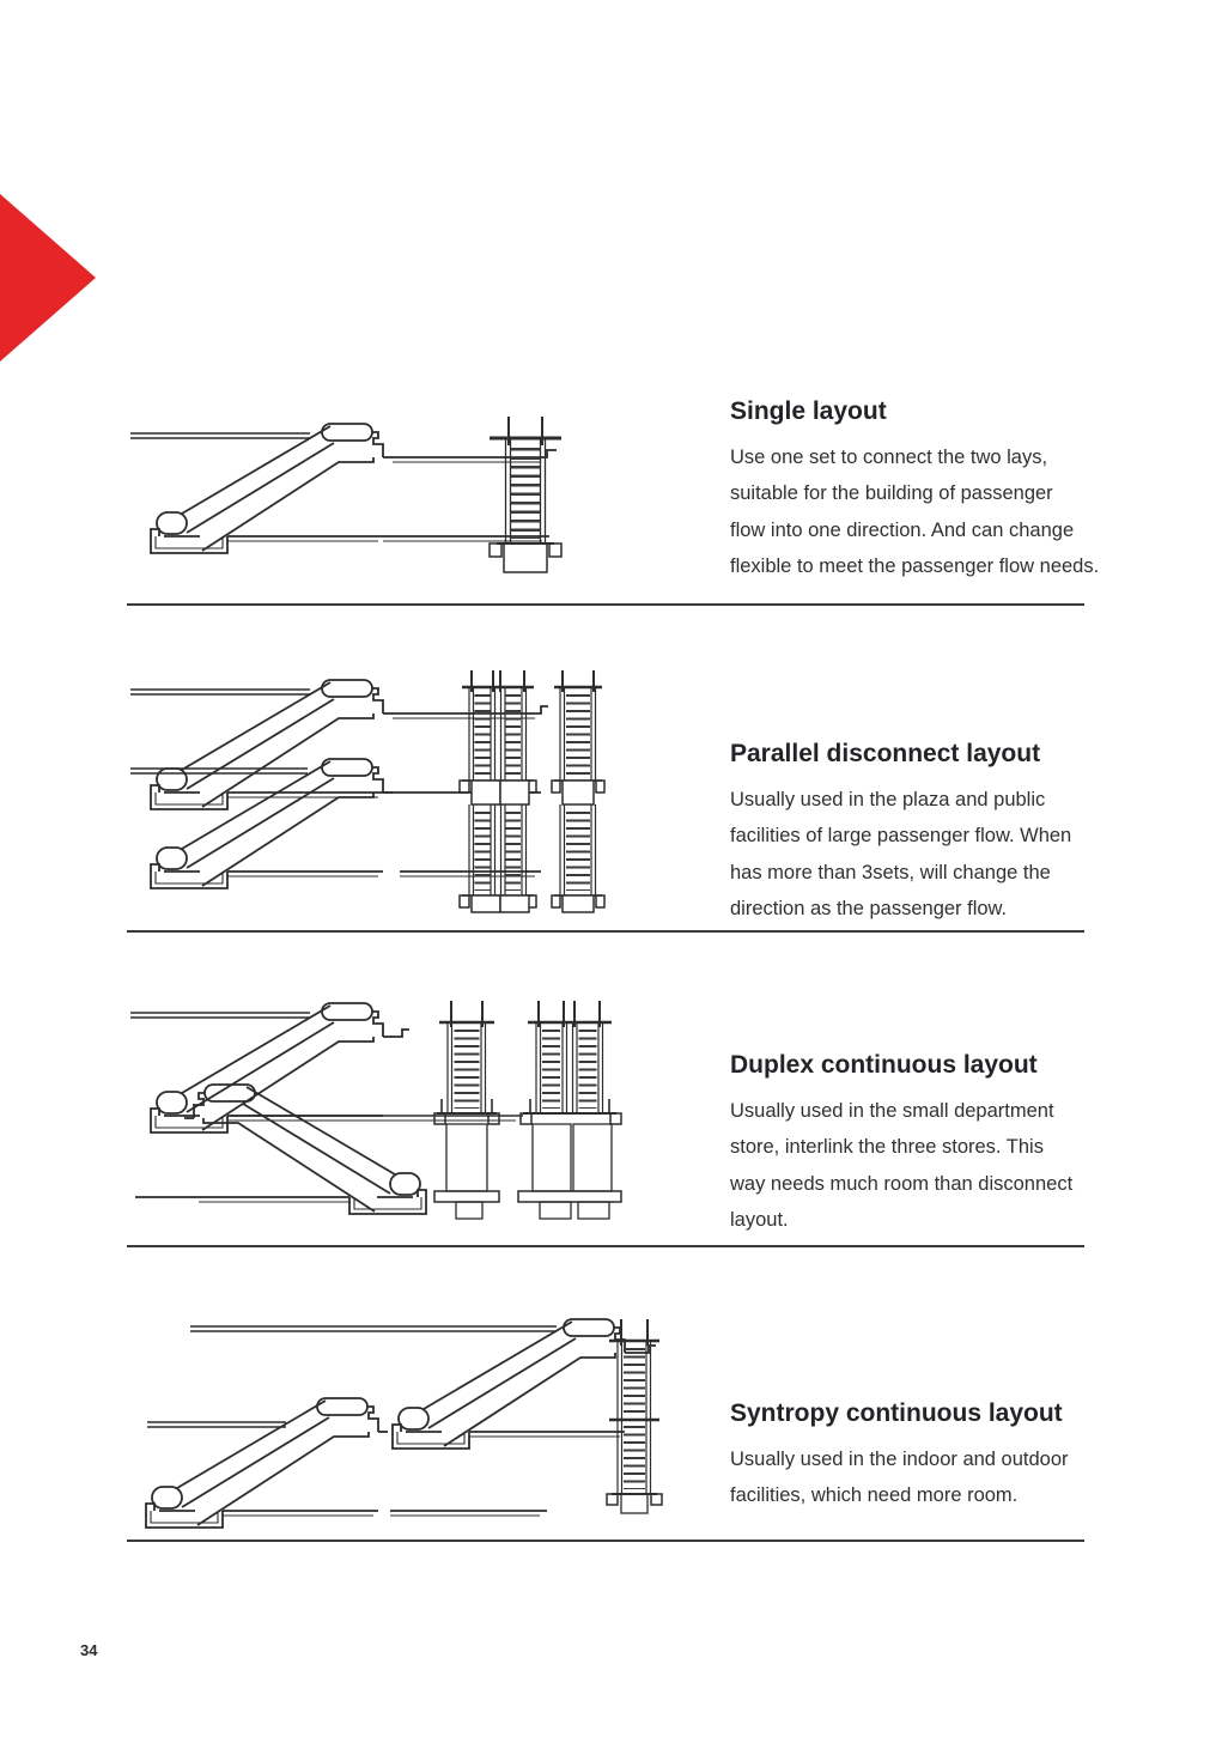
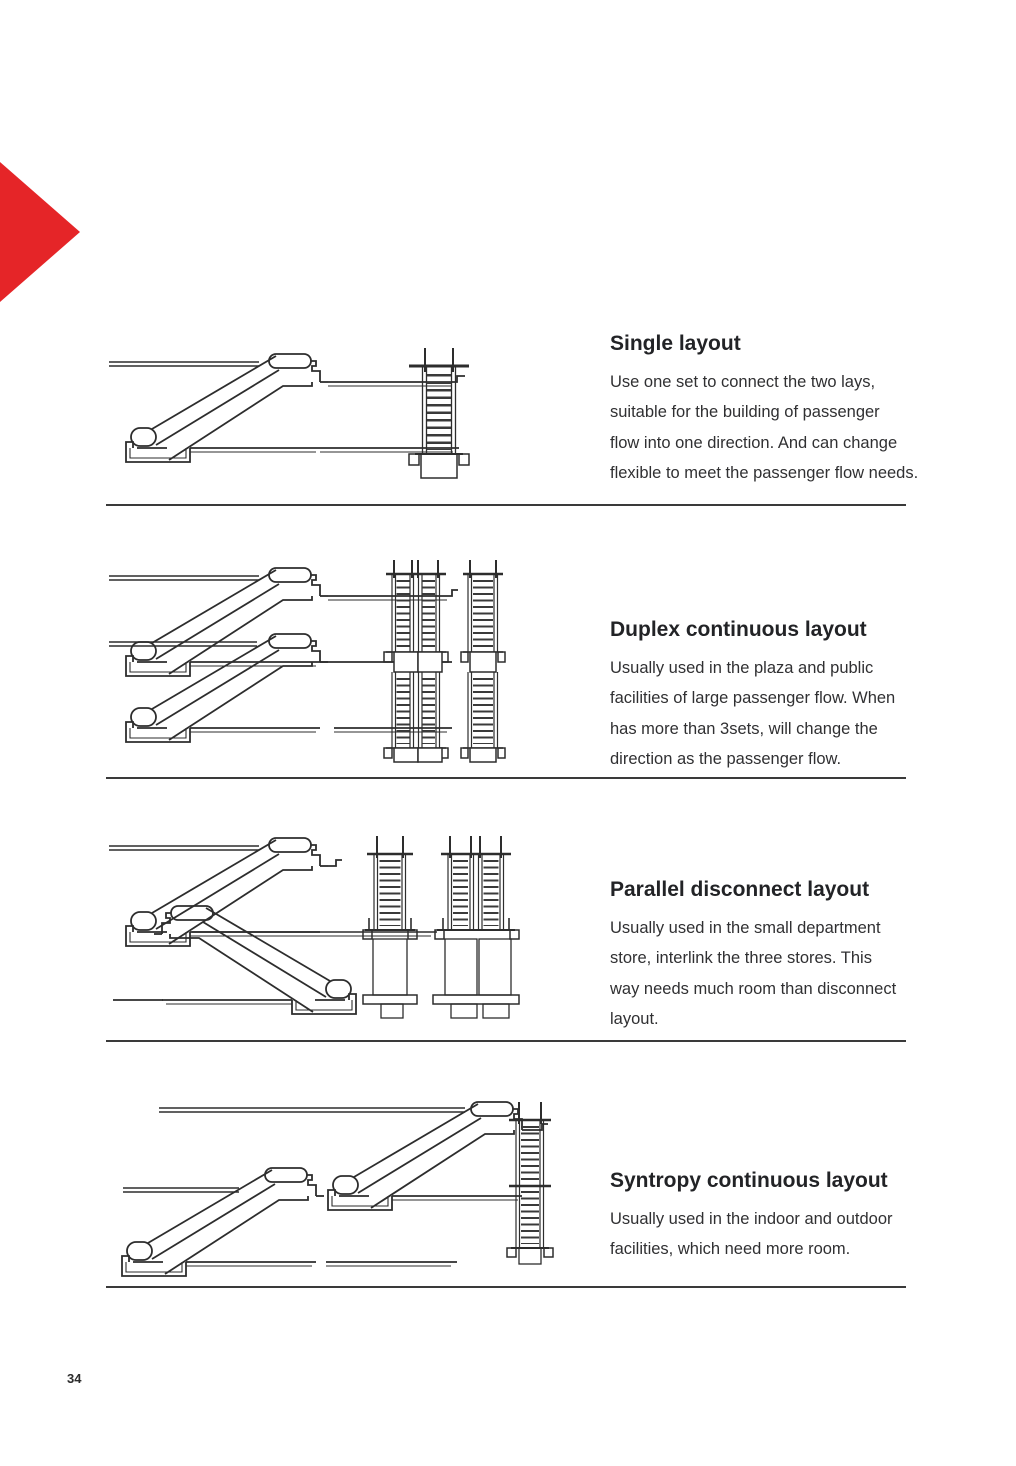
  Single layout
  Use one set to connect the two lays,
  suitable for the building of passenger
  flow into one direction. And can change
  flexible to meet the passenger flow needs.
- Parallel disconnect layout
+ Duplex continuous layout
  Usually used in the plaza and public
  facilities of large passenger flow. When
  has more than 3sets, will change the
  direction as the passenger flow.
- Duplex continuous layout
+ Parallel disconnect layout
  Usually used in the small department
  store, interlink the three stores. This
  way needs much room than disconnect
  layout.
  Syntropy continuous layout
  Usually used in the indoor and outdoor
  facilities, which need more room.
  34
